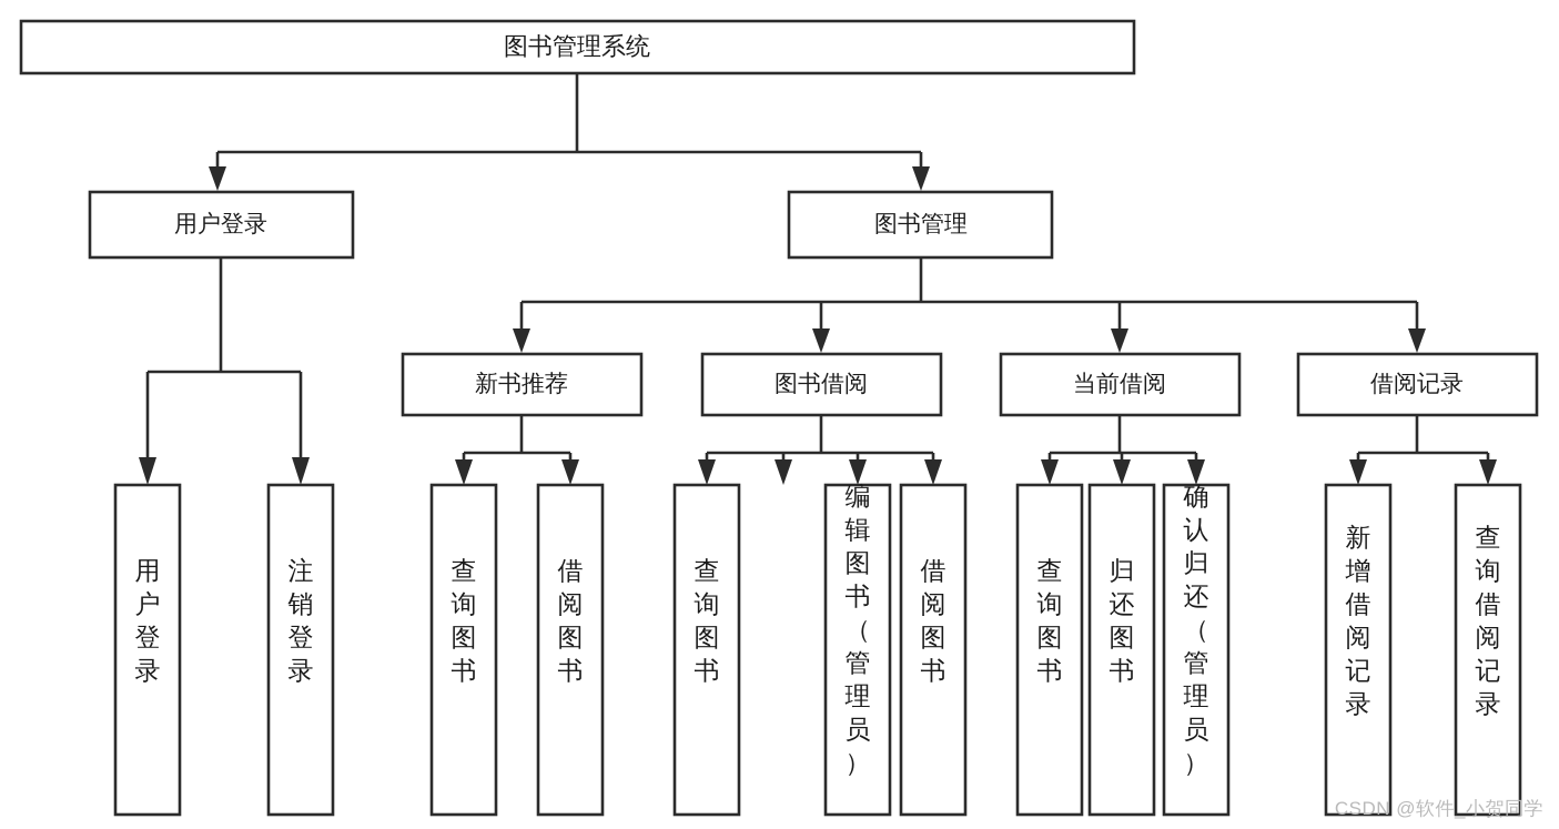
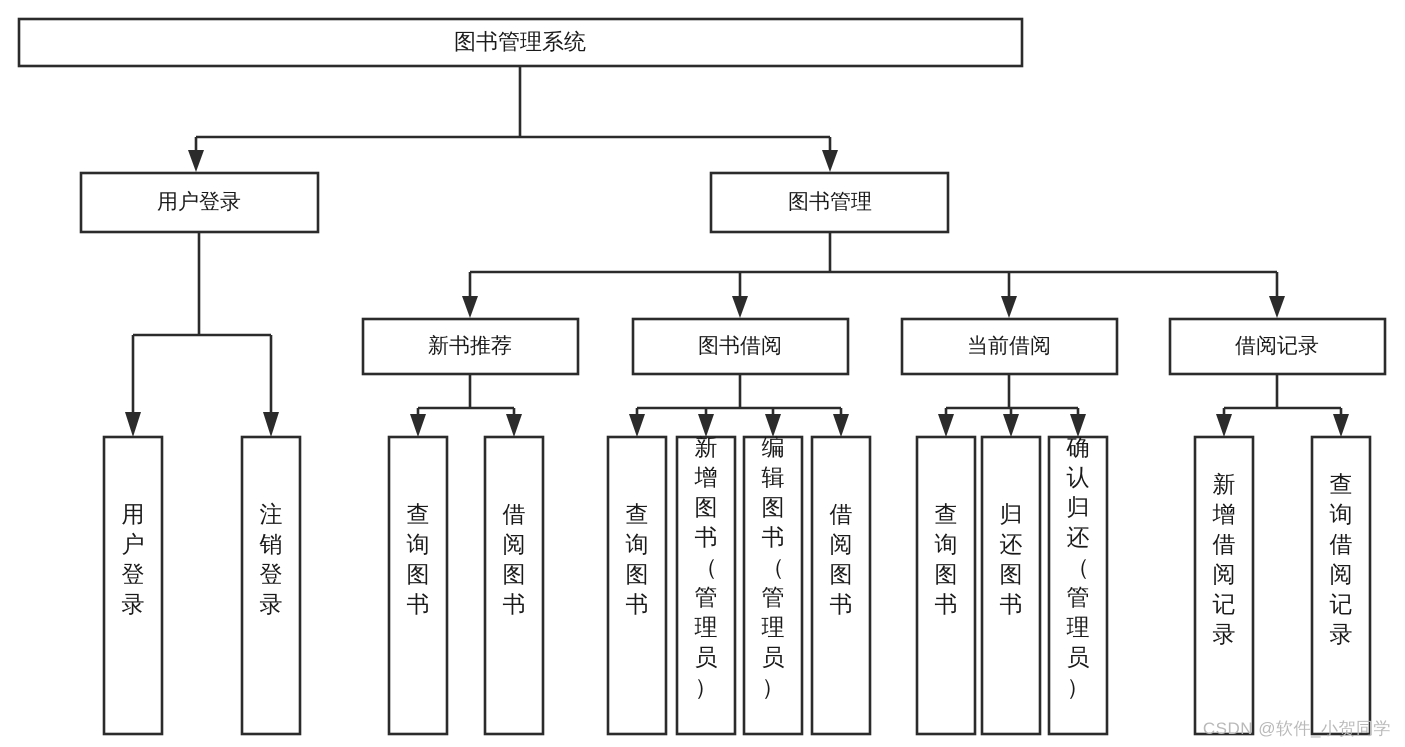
  图书管理系统
  用户登录
  图书管理
  新书推荐
  图书借阅
  当前借阅
  借阅记录
  用户登录
  注销登录
  查询图书
  借阅图书
  查询图书
+ 新增图书（管理员）
  编辑图书（管理员）
  借阅图书
  查询图书
  归还图书
  确认归还（管理员）
  新增借阅记录
  查询借阅记录
  CSDN @软件_小贺同学
